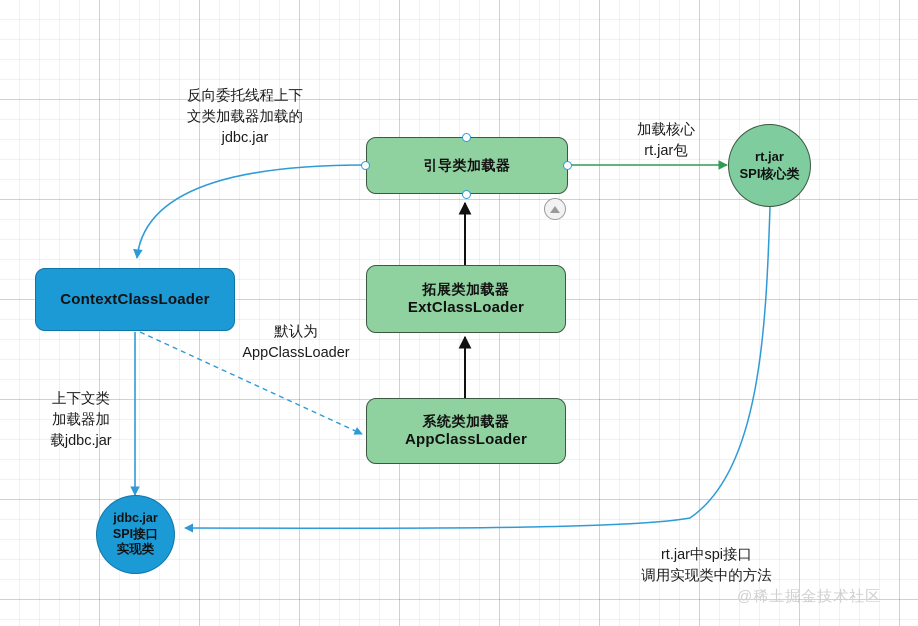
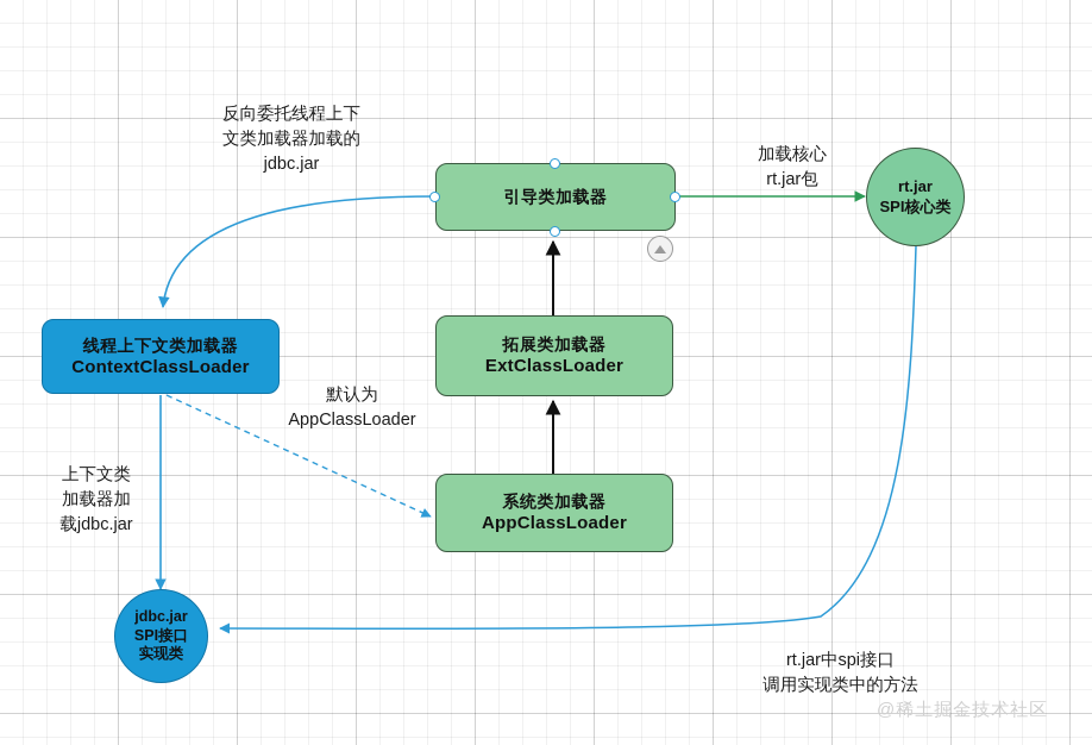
  引导类加载器
  拓展类加载器
  ExtClassLoader
  系统类加载器
  AppClassLoader
+ 线程上下文类加载器
  ContextClassLoader
  rt.jar
  SPI核心类
  jdbc.jar
  SPI接口
  实现类
  反向委托线程上下
  文类加载器加载的
  jdbc.jar
  加载核心
  rt.jar包
  默认为
  AppClassLoader
  上下文类
  加载器加
  载jdbc.jar
  rt.jar中spi接口
  调用实现类中的方法
  @稀土掘金技术社区
